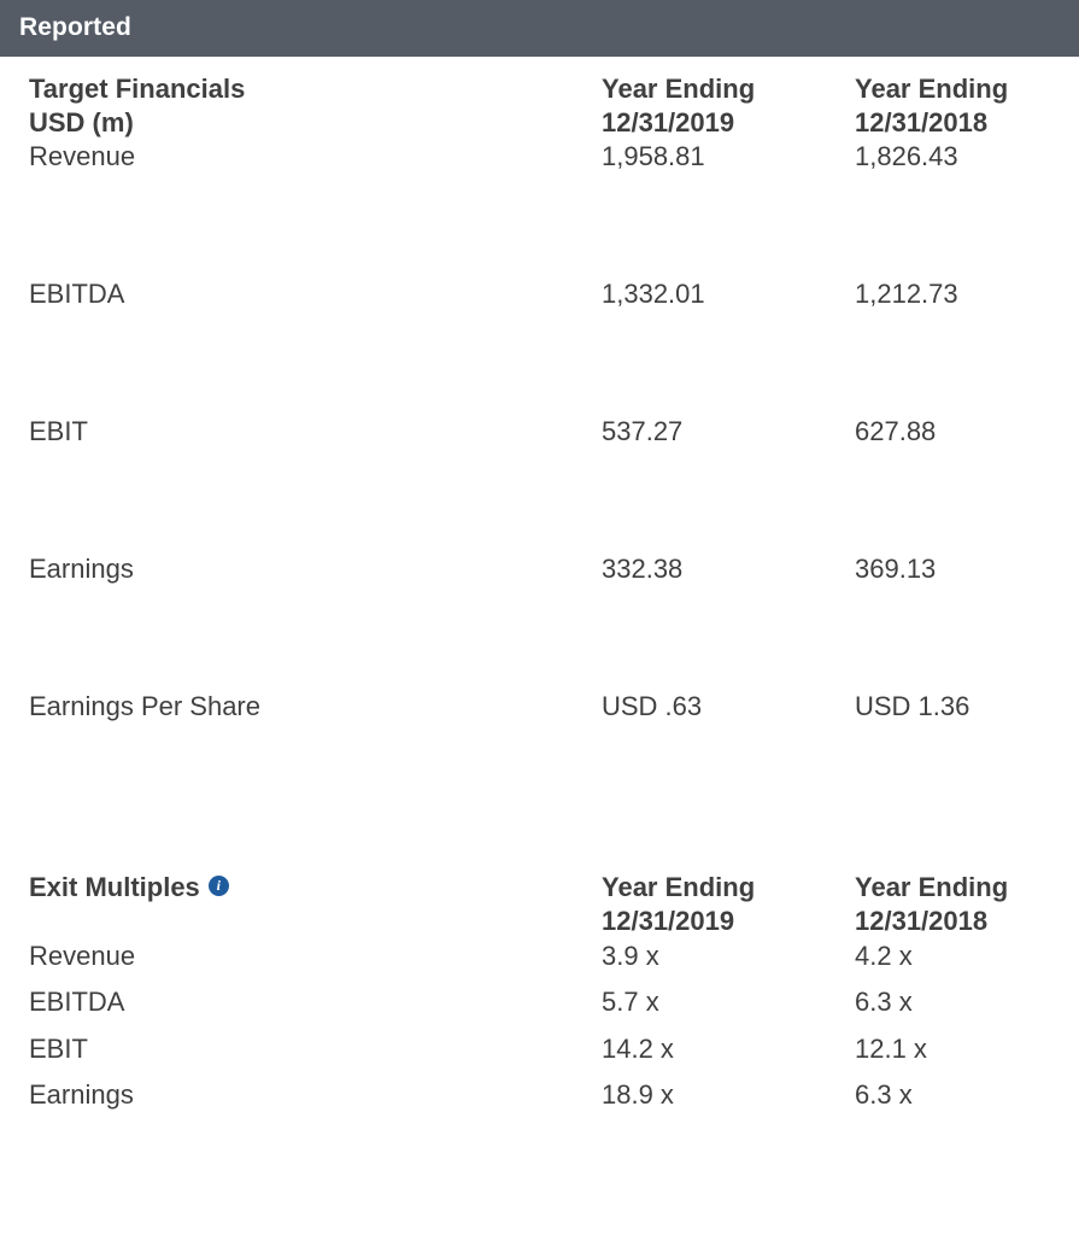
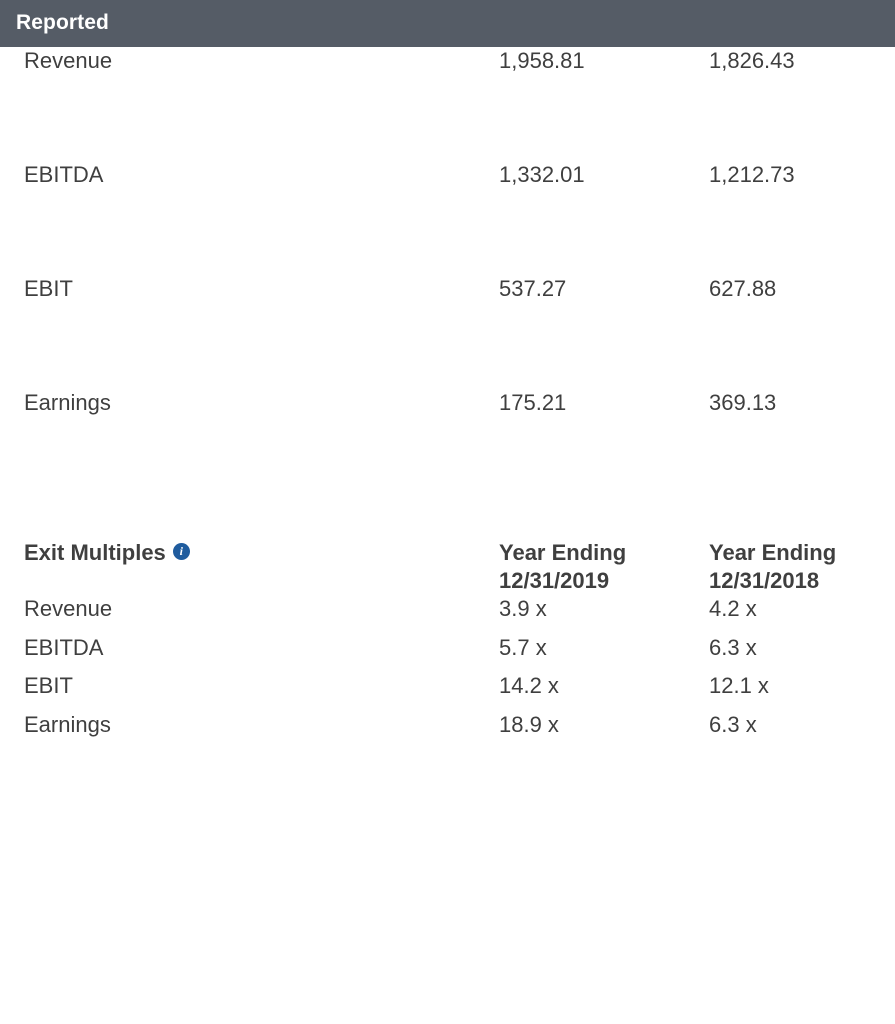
  Reported
- Target Financials USD (m)	Year Ending 12/31/2019	Year Ending 12/31/2018
  Revenue	1,958.81	1,826.43
  EBITDA	1,332.01	1,212.73
  EBIT	537.27	627.88
- Earnings	332.38	369.13
+ Earnings	175.21	369.13
- Earnings Per Share	USD .63	USD 1.36
  Exit Multiples i	Year Ending 12/31/2019	Year Ending 12/31/2018
  Revenue	3.9 x	4.2 x
  EBITDA	5.7 x	6.3 x
  EBIT	14.2 x	12.1 x
  Earnings	18.9 x	6.3 x
